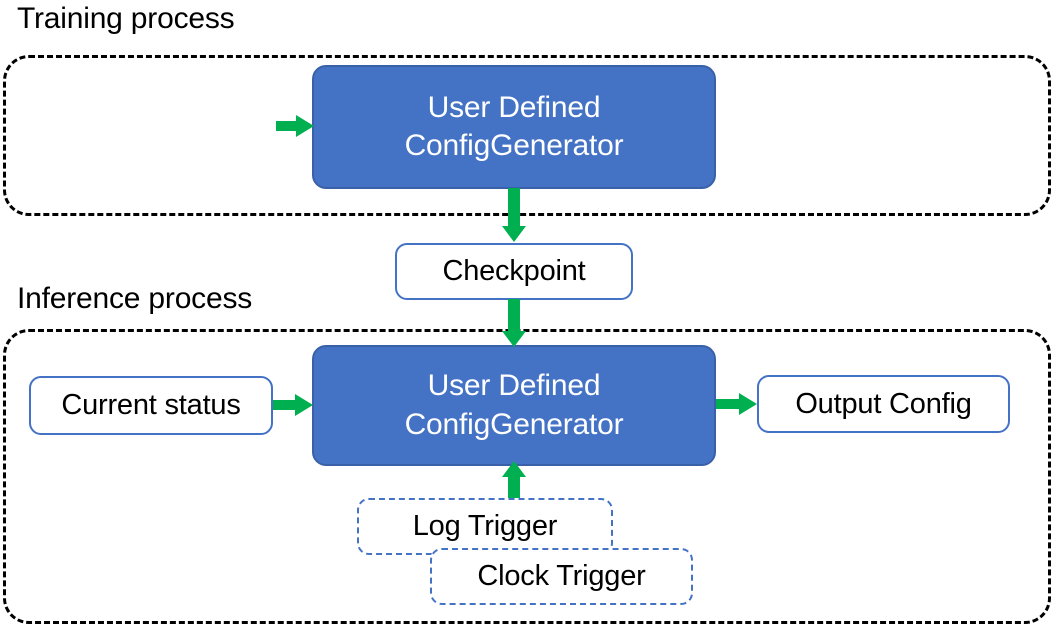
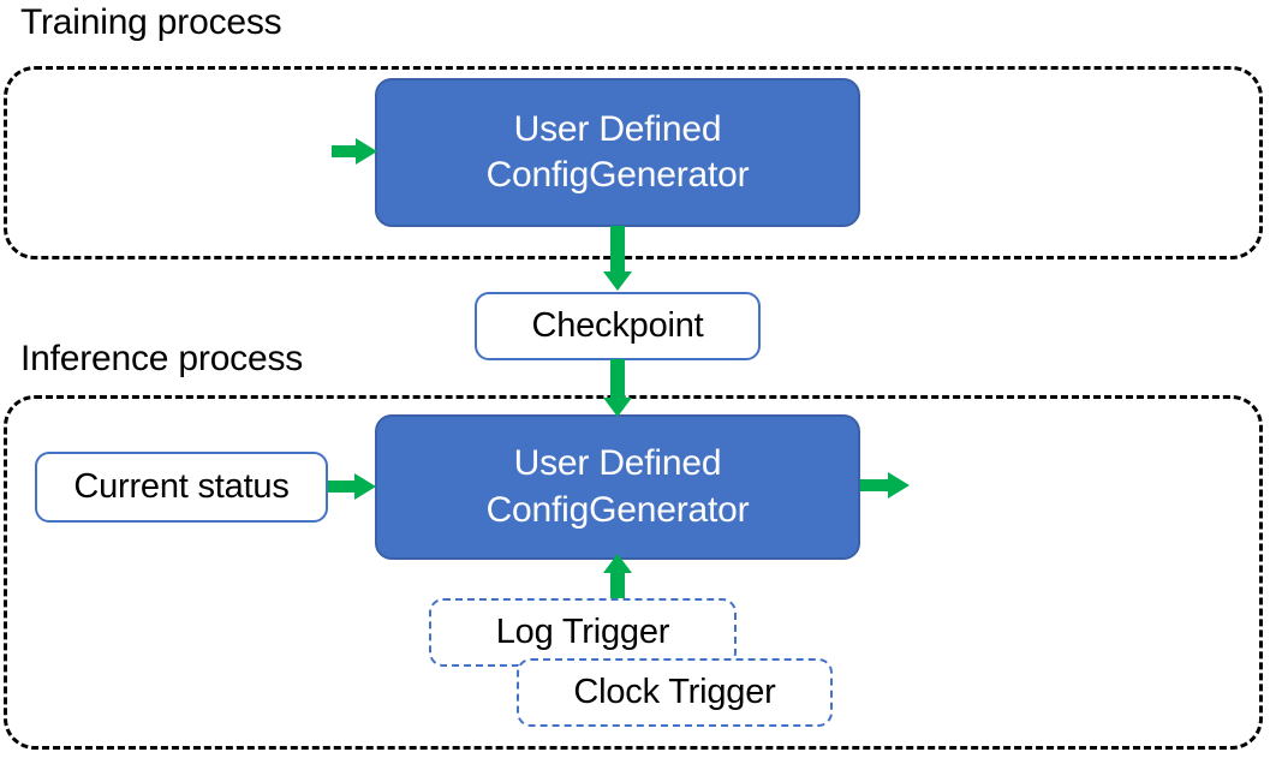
  Training process
  Inference process
  User Defined
  ConfigGenerator
  Checkpoint
  Current status
  User Defined
  ConfigGenerator
- Output Config
  Log Trigger
  Clock Trigger
